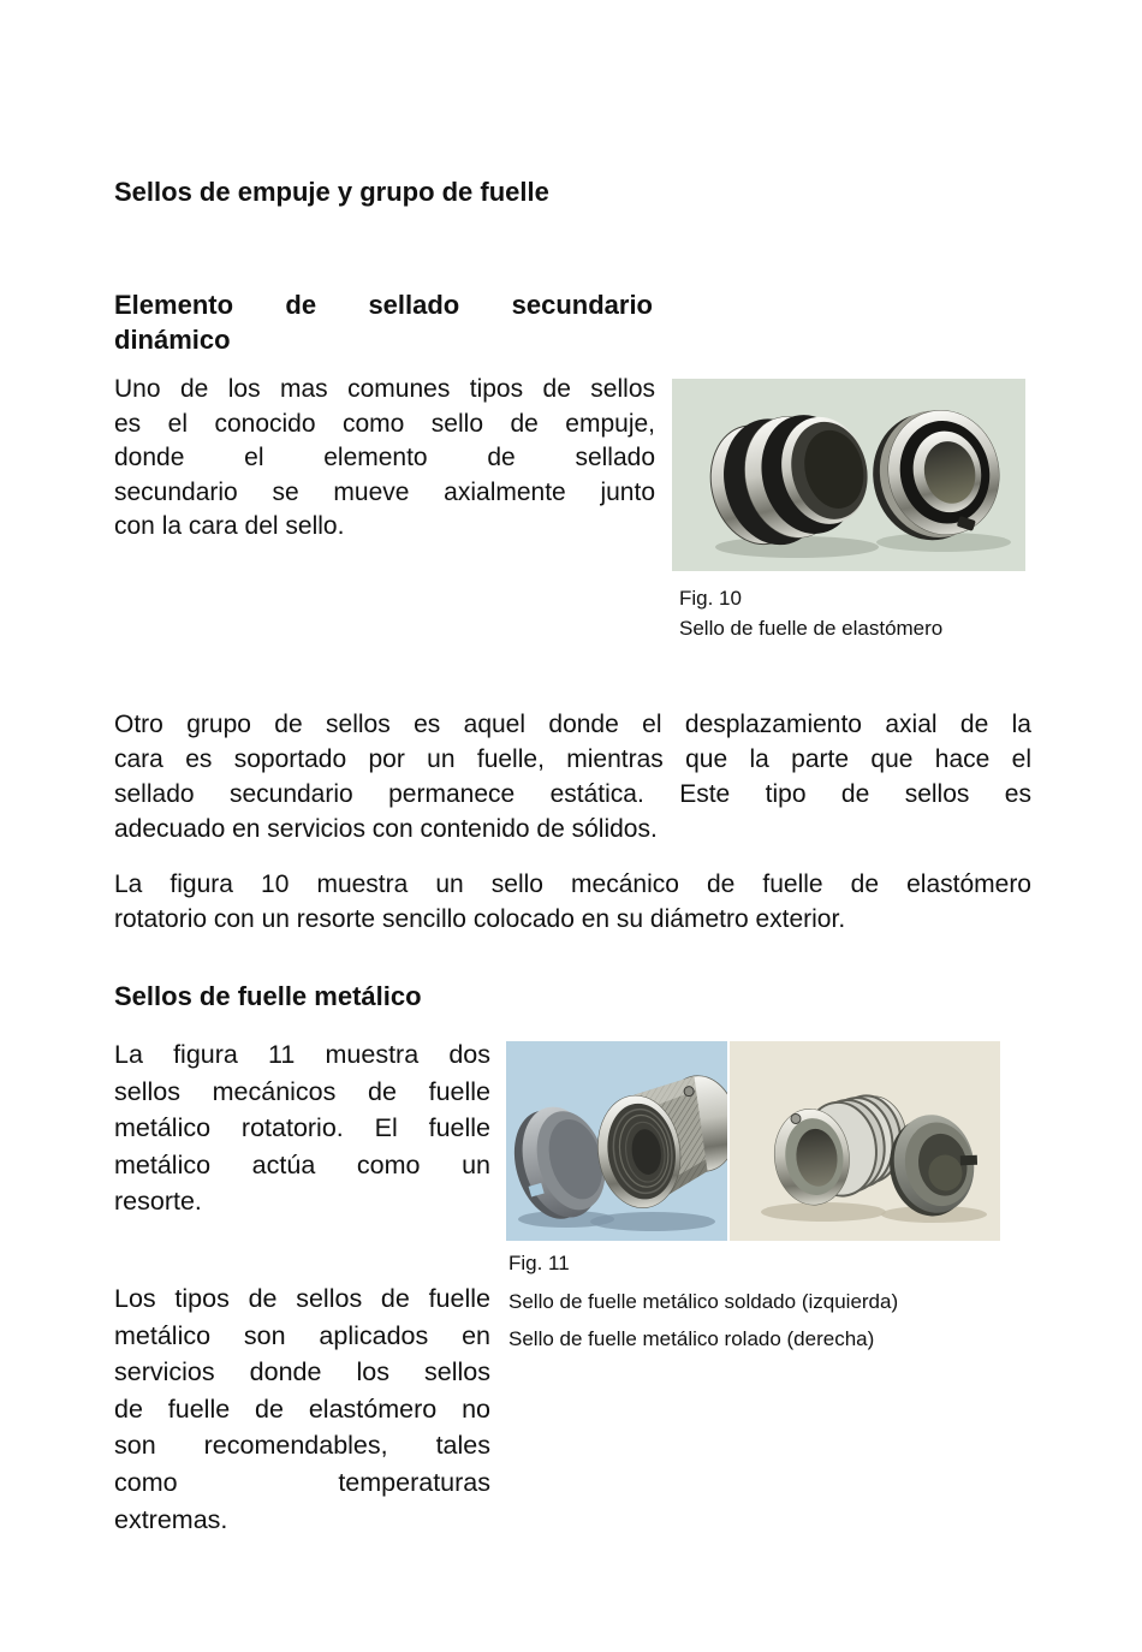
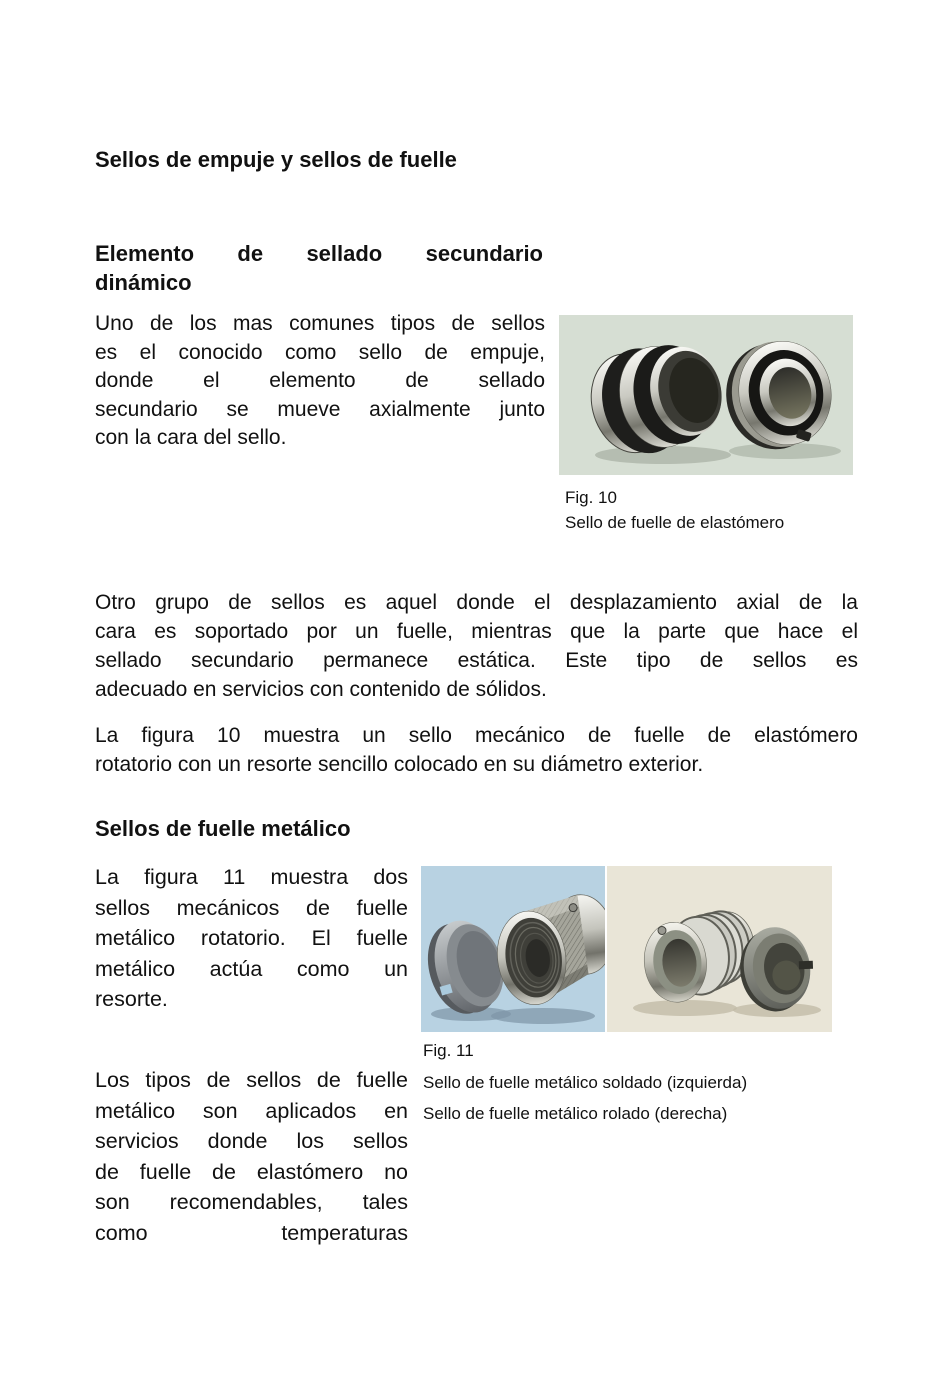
- Sellos de empuje y grupo de fuelle
+ Sellos de empuje y sellos de fuelle
  Elemento de sellado secundario
  dinámico
  Uno de los mas comunes tipos de sellos
  es el conocido como sello de empuje,
  donde el elemento de sellado
  secundario se mueve axialmente junto
  con la cara del sello.
  Fig. 10
  Sello de fuelle de elastómero
  Otro grupo de sellos es aquel donde el desplazamiento axial de la
  cara es soportado por un fuelle, mientras que la parte que hace el
  sellado secundario permanece estática. Este tipo de sellos es
  adecuado en servicios con contenido de sólidos.
  La figura 10 muestra un sello mecánico de fuelle de elastómero
  rotatorio con un resorte sencillo colocado en su diámetro exterior.
  Sellos de fuelle metálico
  La figura 11 muestra dos
  sellos mecánicos de fuelle
  metálico rotatorio. El fuelle
  metálico actúa como un
  resorte.
  Fig. 11
  Sello de fuelle metálico soldado (izquierda)
  Sello de fuelle metálico rolado (derecha)
  Los tipos de sellos de fuelle
  metálico son aplicados en
  servicios donde los sellos
  de fuelle de elastómero no
  son recomendables, tales
  como temperaturas
- extremas.
